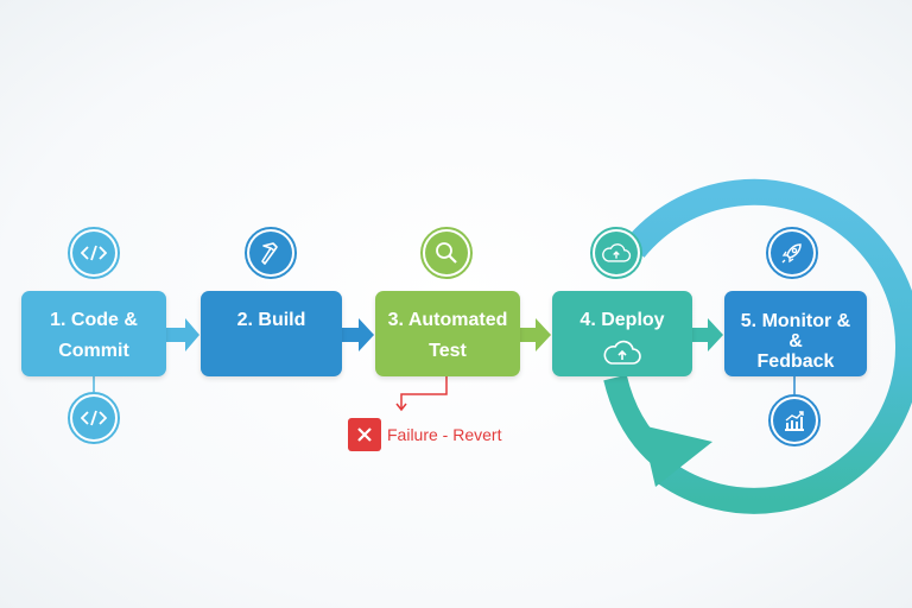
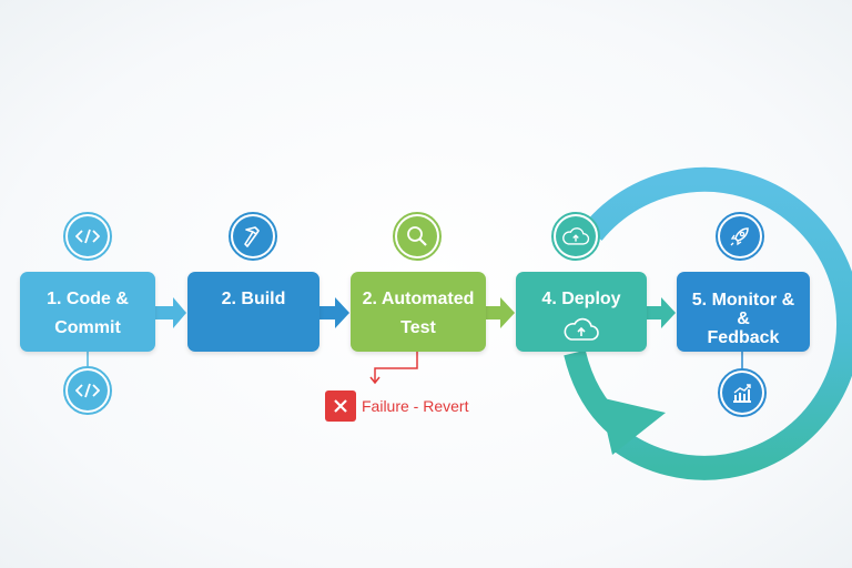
  1. Code &
  Commit
  2. Build
- 3. Automated
+ 2. Automated
  Test
  4. Deploy
  5. Monitor &
  &
  Fedback
  Failure - Revert
